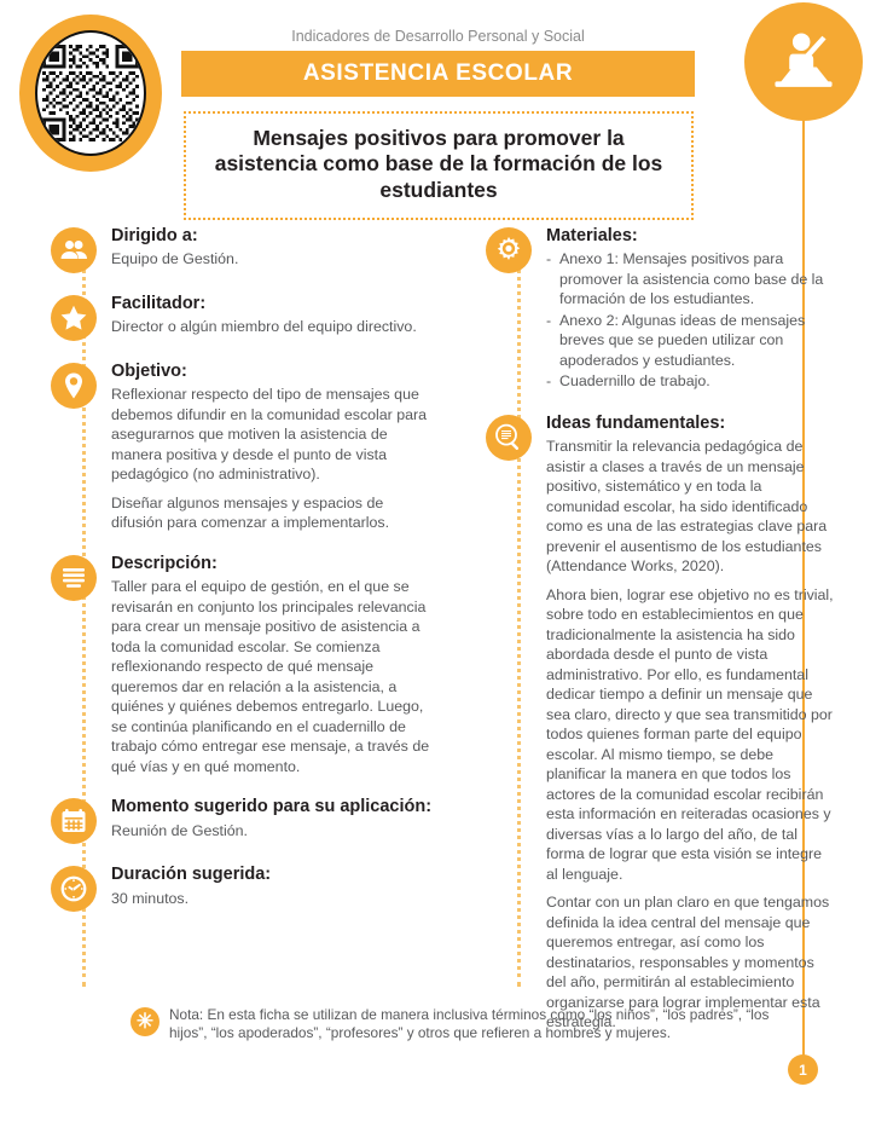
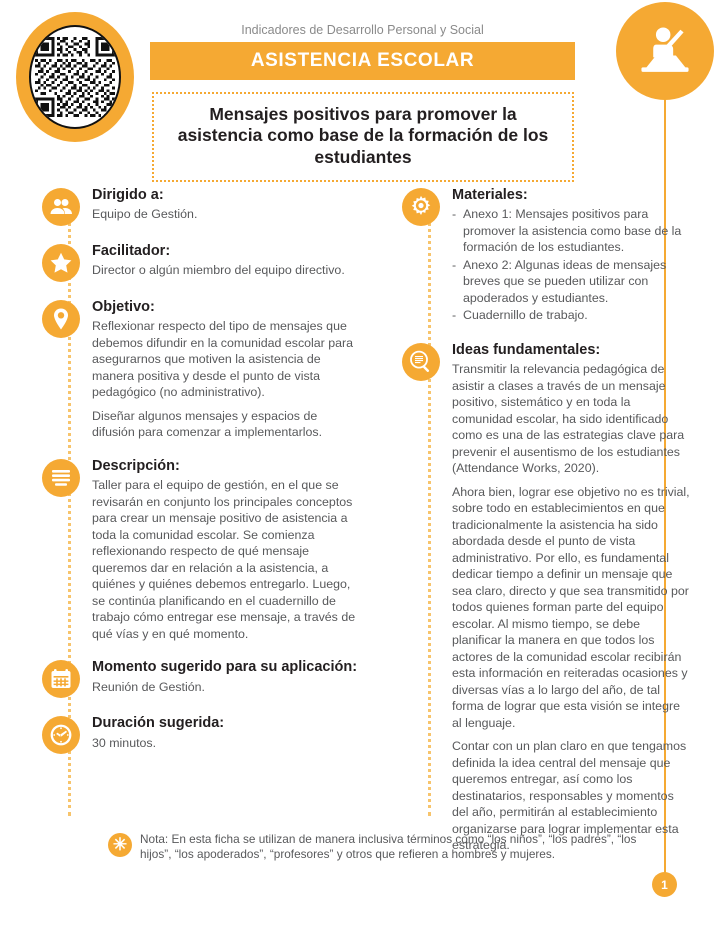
  Indicadores de Desarrollo Personal y Social
  ASISTENCIA ESCOLAR
  Mensajes positivos para promover la asistencia como base de la formación de los estudiantes
  1
  Dirigido a:
  Equipo de Gestión.
  Facilitador:
  Director o algún miembro del equipo directivo.
  Objetivo:
  Reflexionar respecto del tipo de mensajes que debemos difundir en la comunidad escolar para asegurarnos que motiven la asistencia de manera positiva y desde el punto de vista pedagógico (no administrativo).
  Diseñar algunos mensajes y espacios de difusión para comenzar a implementarlos.
  Descripción:
- Taller para el equipo de gestión, en el que se revisarán en conjunto los principales relevancia para crear un mensaje positivo de asistencia a toda la comunidad escolar. Se comienza reflexionando respecto de qué mensaje queremos dar en relación a la asistencia, a quiénes y quiénes debemos entregarlo. Luego, se continúa planificando en el cuadernillo de trabajo cómo entregar ese mensaje, a través de qué vías y en qué momento.
+ Taller para el equipo de gestión, en el que se revisarán en conjunto los principales conceptos para crear un mensaje positivo de asistencia a toda la comunidad escolar. Se comienza reflexionando respecto de qué mensaje queremos dar en relación a la asistencia, a quiénes y quiénes debemos entregarlo. Luego, se continúa planificando en el cuadernillo de trabajo cómo entregar ese mensaje, a través de qué vías y en qué momento.
  Momento sugerido para su aplicación:
  Reunión de Gestión.
  Duración sugerida:
  30 minutos.
  Materiales:
  Anexo 1: Mensajes positivos para promover la asistencia como base de la formación de los estudiantes.
  Anexo 2: Algunas ideas de mensajes breves que se pueden utilizar con apoderados y estudiantes.
  Cuadernillo de trabajo.
  Ideas fundamentales:
  Transmitir la relevancia pedagógica de asistir a clases a través de un mensaje positivo, sistemático y en toda la comunidad escolar, ha sido identificado como es una de las estrategias clave para prevenir el ausentismo de los estudiantes (Attendance Works, 2020).
  Ahora bien, lograr ese objetivo no es trivial, sobre todo en establecimientos en que tradicionalmente la asistencia ha sido abordada desde el punto de vista administrativo. Por ello, es fundamental dedicar tiempo a definir un mensaje que sea claro, directo y que sea transmitido por todos quienes forman parte del equipo escolar. Al mismo tiempo, se debe planificar la manera en que todos los actores de la comunidad escolar recibirán esta información en reiteradas ocasiones y diversas vías a lo largo del año, de tal forma de lograr que esta visión se integre al lenguaje.
  Contar con un plan claro en que tengamos definida la idea central del mensaje que queremos entregar, así como los destinatarios, responsables y momentos del año, permitirán al establecimiento organizarse para lograr implementar esta estrategia.
  ✳
  Nota: En esta ficha se utilizan de manera inclusiva términos como “los niños”, “los padres”, “los hijos”, “los apoderados”, “profesores” y otros que refieren a hombres y mujeres.
